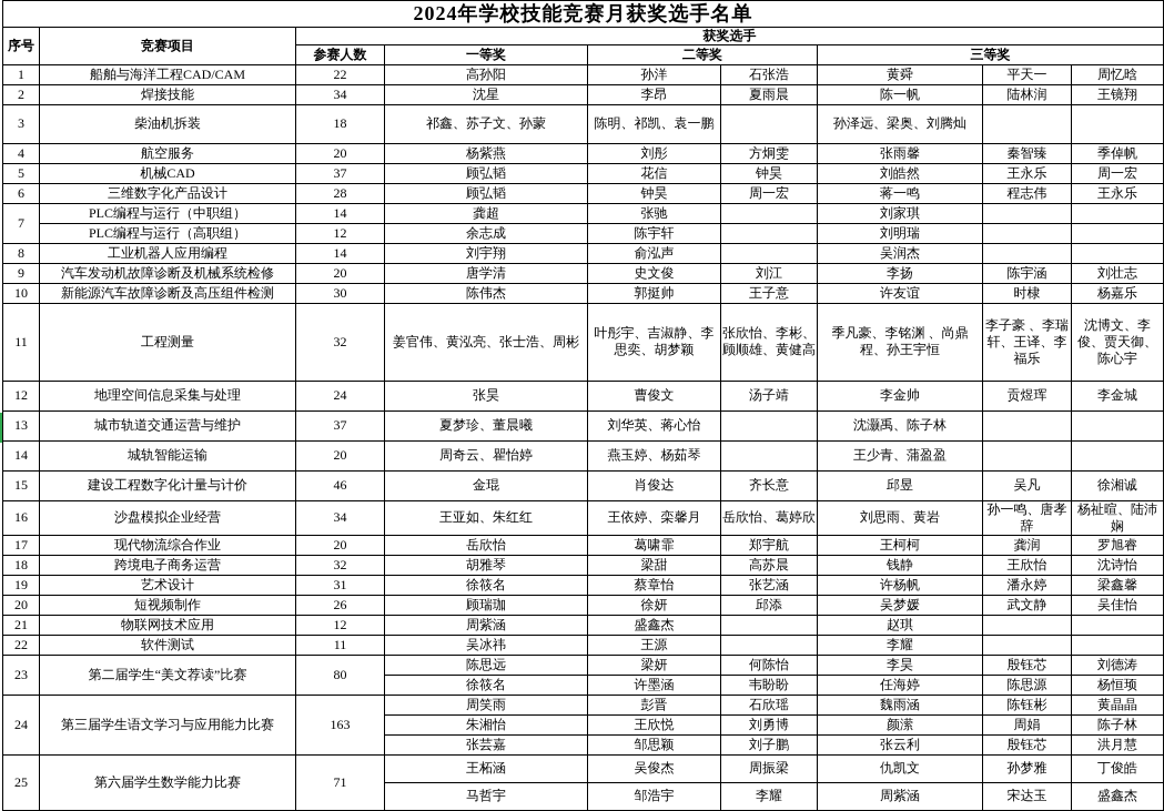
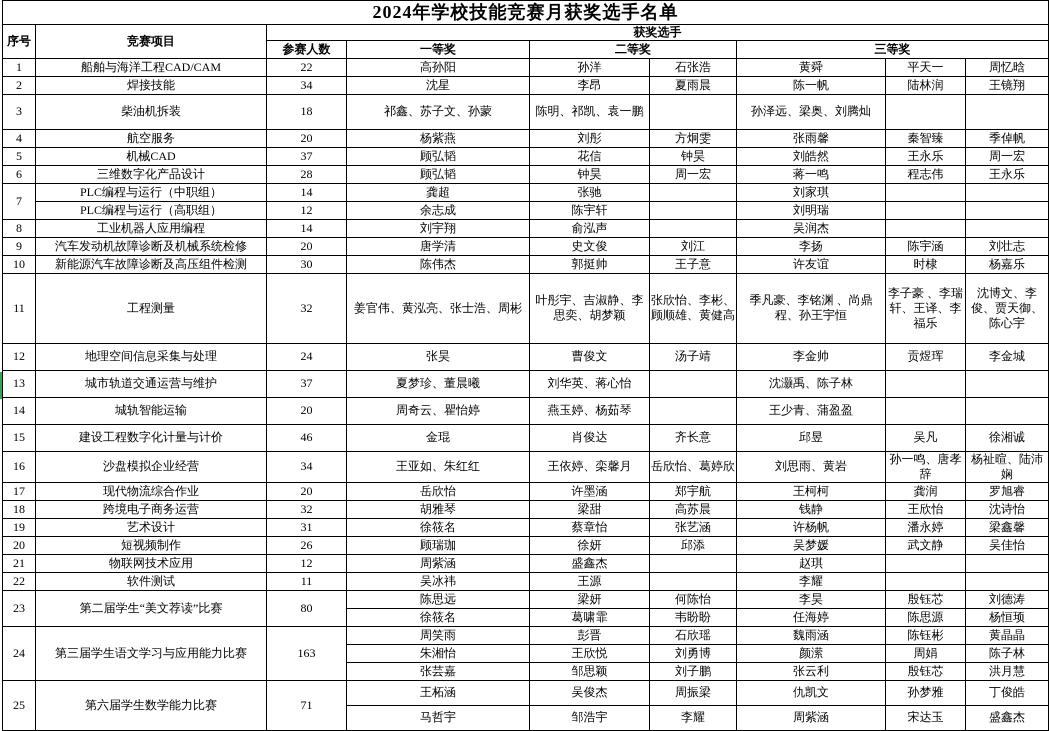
  2024年学校技能竞赛月获奖选手名单
  序号	竞赛项目	获奖选手
  参赛人数	一等奖	二等奖	三等奖
  1	船舶与海洋工程CAD/CAM	22	高孙阳	孙洋	石张浩	黄舜	平天一	周忆晗
  2	焊接技能	34	沈星	李昂	夏雨晨	陈一帆	陆林润	王镜翔
  3	柴油机拆装	18	祁鑫、苏子文、孙蒙	陈明、祁凯、袁一鹏		孙泽远、梁奥、刘腾灿
  4	航空服务	20	杨紫燕	刘彤	方炯雯	张雨馨	秦智臻	季倬帆
  5	机械CAD	37	顾弘韬	花信	钟昊	刘皓然	王永乐	周一宏
  6	三维数字化产品设计	28	顾弘韬	钟昊	周一宏	蒋一鸣	程志伟	王永乐
  7	PLC编程与运行（中职组）	14	龚超	张驰		刘家琪
  PLC编程与运行（高职组）	12	余志成	陈宇轩		刘明瑞
  8	工业机器人应用编程	14	刘宇翔	俞泓声		吴润杰
  9	汽车发动机故障诊断及机械系统检修	20	唐学清	史文俊	刘江	李扬	陈宇涵	刘壮志
  10	新能源汽车故障诊断及高压组件检测	30	陈伟杰	郭挺帅	王子意	许友谊	时棣	杨嘉乐
  11	工程测量	32	姜官伟、黄泓亮、张士浩、周彬	叶彤宇、吉淑静、李思奕、胡梦颖	张欣怡、李彬、顾顺雄、黄健高	季凡豪、李铭渊 、尚鼎程、孙王宇恒	李子豪 、李瑞轩、王译、李福乐	沈博文、李俊、贾天御、陈心宇
  12	地理空间信息采集与处理	24	张昊	曹俊文	汤子靖	李金帅	贡煜珲	李金城
  13	城市轨道交通运营与维护	37	夏梦珍、董晨曦	刘华英、蒋心怡		沈灏禹、陈子林
  14	城轨智能运输	20	周奇云、瞿怡婷	燕玉婷、杨茹琴		王少青、蒲盈盈
  15	建设工程数字化计量与计价	46	金琨	肖俊达	齐长意	邱昱	吴凡	徐湘诚
  16	沙盘模拟企业经营	34	王亚如、朱红红	王依婷、栾馨月	岳欣怡、葛婷欣	刘思雨、黄岩	孙一鸣、唐孝辞	杨祉暄、陆沛娴
- 17	现代物流综合作业	20	岳欣怡	葛啸霏	郑宇航	王柯柯	龚润	罗旭睿
+ 17	现代物流综合作业	20	岳欣怡	许墨涵	郑宇航	王柯柯	龚润	罗旭睿
  18	跨境电子商务运营	32	胡雅琴	梁甜	高苏晨	钱静	王欣怡	沈诗怡
  19	艺术设计	31	徐筱名	蔡章怡	张艺涵	许杨帆	潘永婷	梁鑫馨
  20	短视频制作	26	顾瑞珈	徐妍	邱添	吴梦媛	武文静	吴佳怡
  21	物联网技术应用	12	周紫涵	盛鑫杰		赵琪
  22	软件测试	11	吴冰祎	王源		李耀
  23	第二届学生“美文荐读”比赛	80	陈思远	梁妍	何陈怡	李昊	殷钰芯	刘德涛
- 徐筱名	许墨涵	韦盼盼	任海婷	陈思源	杨恒顼
+ 徐筱名	葛啸霏	韦盼盼	任海婷	陈思源	杨恒顼
  24	第三届学生语文学习与应用能力比赛	163	周笑雨	彭晋	石欣瑶	魏雨涵	陈钰彬	黄晶晶
  朱湘怡	王欣悦	刘勇博	颜潆	周娟	陈子林
  张芸嘉	邹思颖	刘子鹏	张云利	殷钰芯	洪月慧
  25	第六届学生数学能力比赛	71	王柘涵	吴俊杰	周振梁	仇凯文	孙梦雅	丁俊皓
  马哲宇	邹浩宇	李耀	周紫涵	宋达玉	盛鑫杰
